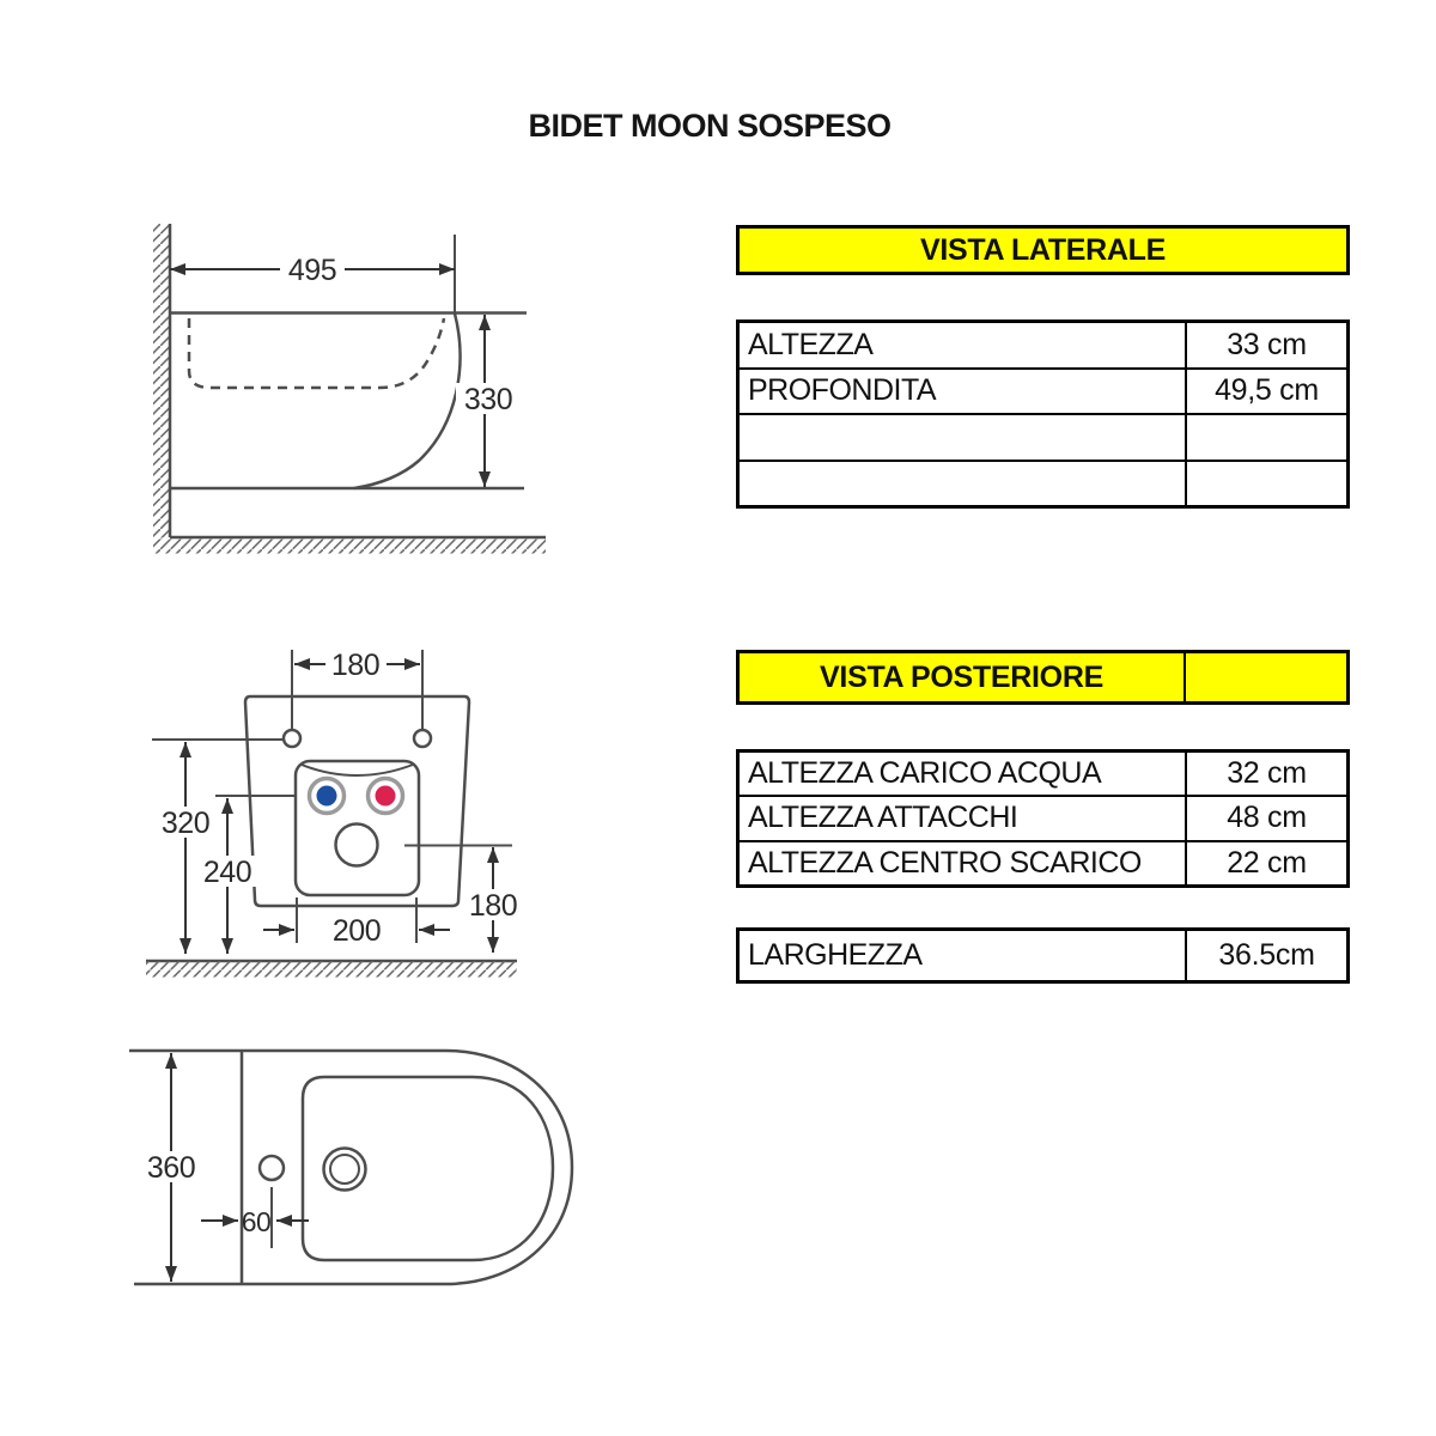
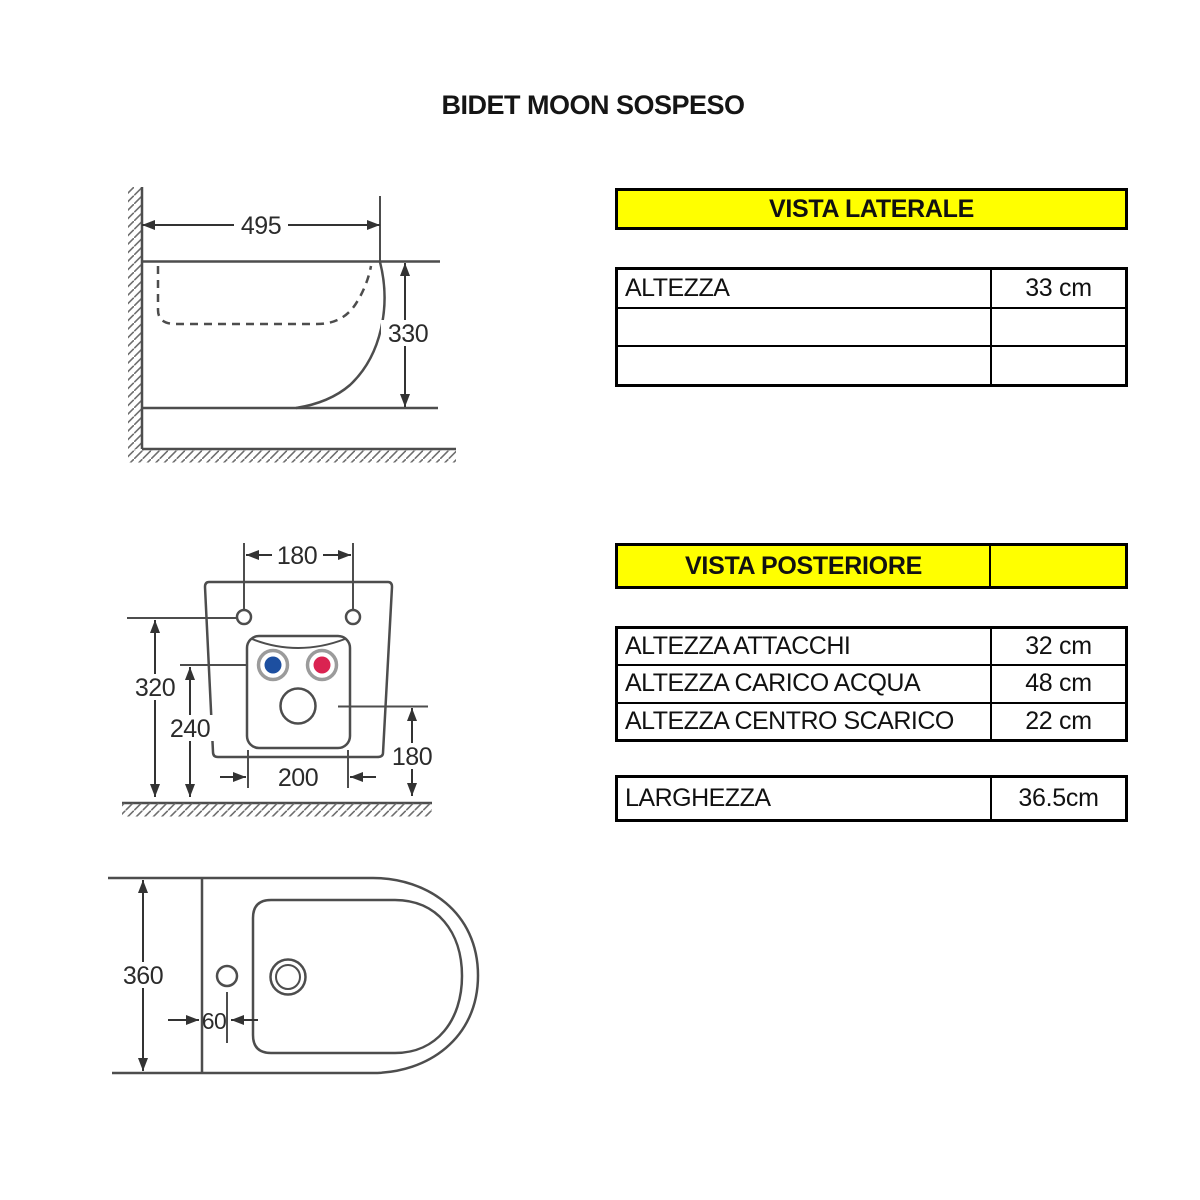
  BIDET MOON SOSPESO
  495
  330
  180
  320
  240
  180
  200
  360
  60
  VISTA LATERALE
  ALTEZZA
  33 cm
- PROFONDITA
- 49,5 cm
  VISTA POSTERIORE
- ALTEZZA CARICO ACQUA
+ ALTEZZA ATTACCHI
  32 cm
- ALTEZZA ATTACCHI
+ ALTEZZA CARICO ACQUA
  48 cm
  ALTEZZA CENTRO SCARICO
  22 cm
  LARGHEZZA
  36.5cm
